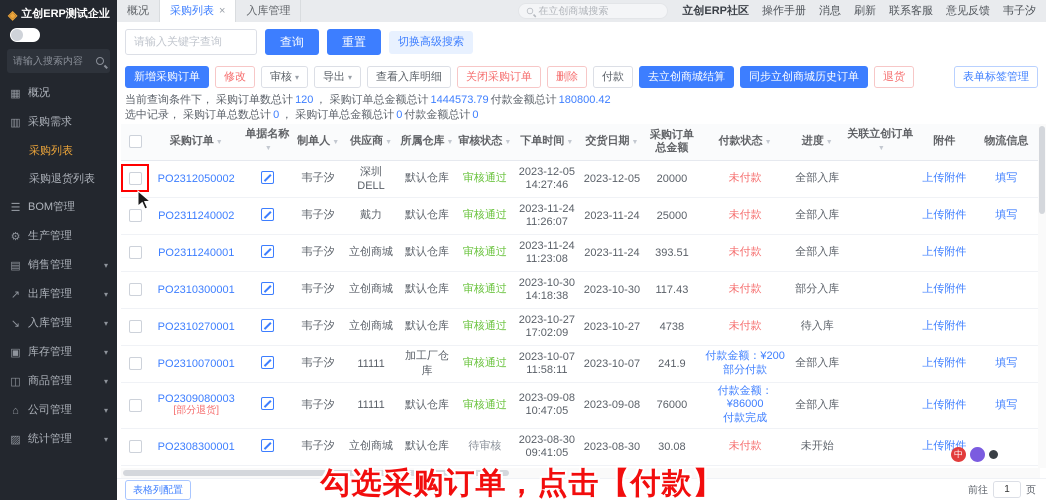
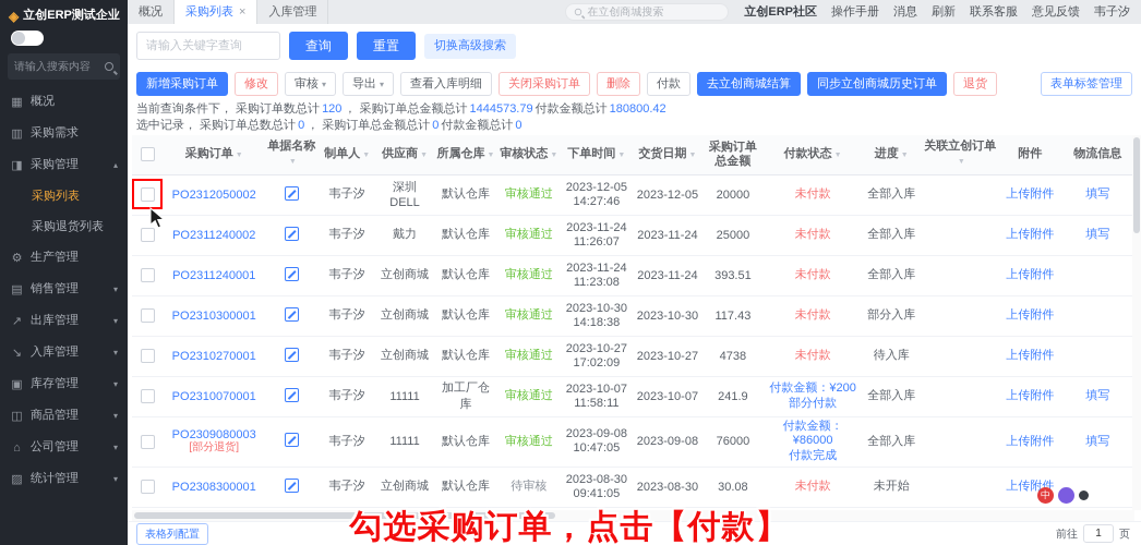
  ◈
  立创ERP测试企业
  请输入搜索内容
  ▦
  概况
  ▥
  采购需求
+ ◨
+ 采购管理
+ ▴
  采购列表
  采购退货列表
- ☰
- BOM管理
  ⚙
  生产管理
  ▤
  销售管理
  ▾
  ↗
  出库管理
  ▾
  ↘
  入库管理
  ▾
  ▣
  库存管理
  ▾
  ◫
  商品管理
  ▾
  ⌂
  公司管理
  ▾
  ▨
  统计管理
  ▾
  概况
  采购列表
  ×
  入库管理
  在立创商城搜索
  立创ERP社区
  操作手册
  消息
  刷新
  联系客服
  意见反馈
  韦子汐
  请输入关键字查询
  查询
  重置
  切换高级搜索
  新增采购订单
  修改
  审核
  ▾
  导出
  ▾
  查看入库明细
  关闭采购订单
  删除
  付款
  去立创商城结算
  同步立创商城历史订单
  退货
  表单标签管理
  当前查询条件下， 采购订单数总计 120 ， 采购订单总金额总计 1444573.79 付款金额总计 180800.42
  选中记录， 采购订单总数总计 0 ， 采购订单总金额总计 0 付款金额总计 0
  	采购订单	单据名称	制单人	供应商	所属仓库	审核状态	下单时间	交货日期	采购订单总金额	付款状态	进度	关联立创订单	附件	物流信息
  	PO2312050002		韦子汐	深圳DELL	默认仓库	审核通过	2023-12-0514:27:46	2023-12-05	20000	未付款	全部入库		上传附件	填写
  	PO2311240002		韦子汐	戴力	默认仓库	审核通过	2023-11-2411:26:07	2023-11-24	25000	未付款	全部入库		上传附件	填写
  	PO2311240001		韦子汐	立创商城	默认仓库	审核通过	2023-11-2411:23:08	2023-11-24	393.51	未付款	全部入库		上传附件
  	PO2310300001		韦子汐	立创商城	默认仓库	审核通过	2023-10-3014:18:38	2023-10-30	117.43	未付款	部分入库		上传附件
  	PO2310270001		韦子汐	立创商城	默认仓库	审核通过	2023-10-2717:02:09	2023-10-27	4738	未付款	待入库		上传附件
  	PO2310070001		韦子汐	11111	加工厂仓库	审核通过	2023-10-0711:58:11	2023-10-07	241.9	付款金额：¥200部分付款	全部入库		上传附件	填写
  	PO2309080003[部分退货]		韦子汐	11111	默认仓库	审核通过	2023-09-0810:47:05	2023-09-08	76000	付款金额：¥86000付款完成	全部入库		上传附件	填写
  	PO2308300001		韦子汐	立创商城	默认仓库	待审核	2023-08-3009:41:05	2023-08-30	30.08	未付款	未开始		上传附件
  表格列配置
  前往
  1
  页
  勾选采购订单，点击【付款】
  中
